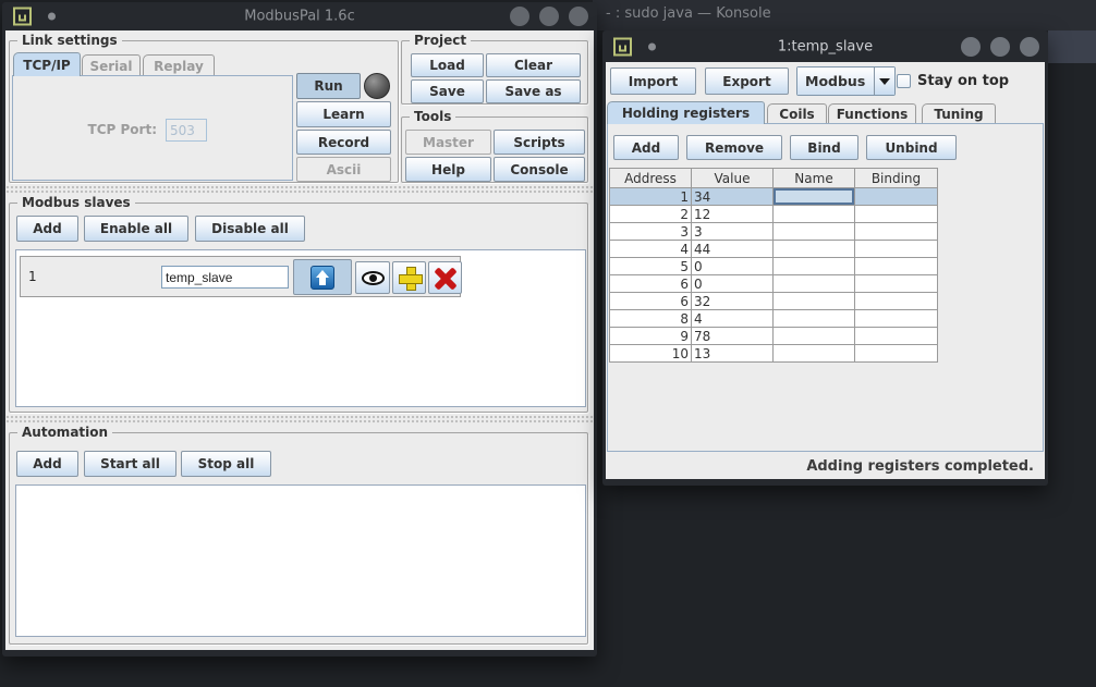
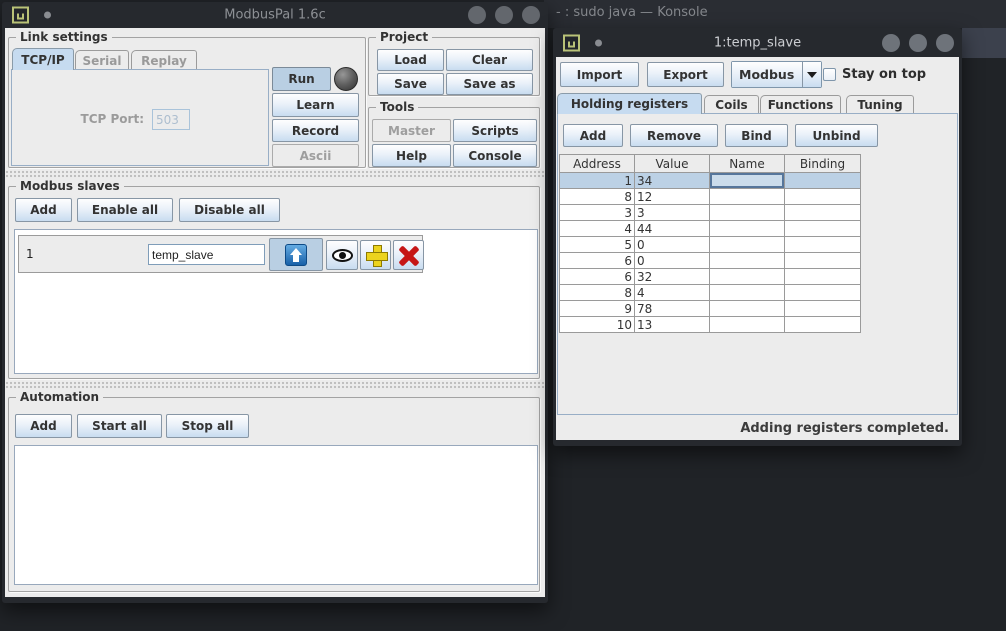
  - : sudo java — Konsole
  ModbusPal 1.6c
  Link settings
  TCP/IP
  Serial
  Replay
  TCP Port:
  503
  Run
  Learn
  Record
  Ascii
  Project
  Load
  Clear
  Save
  Save as
  Tools
  Master
  Scripts
  Help
  Console
  Modbus slaves
  Add
  Enable all
  Disable all
  1
  temp_slave
  Automation
  Add
  Start all
  Stop all
  1:temp_slave
  Import
  Export
  Modbus
  Stay on top
  Holding registers
  Coils
  Functions
  Tuning
  Add
  Remove
  Bind
  Unbind
  Address	Value	Name	Binding
  1	34
- 2	12
+ 8	12
  3	3
  4	44
  5	0
  6	0
  6	32
  8	4
  9	78
  10	13
  Adding registers completed.
